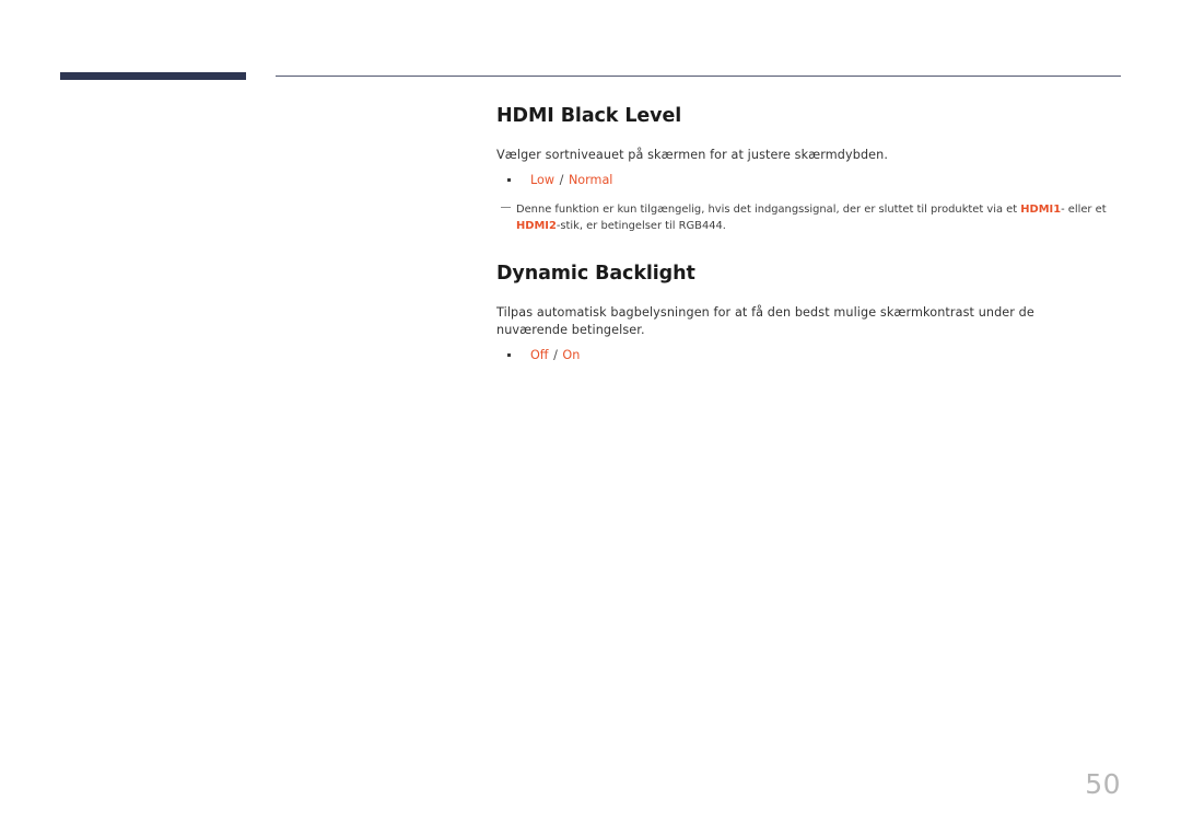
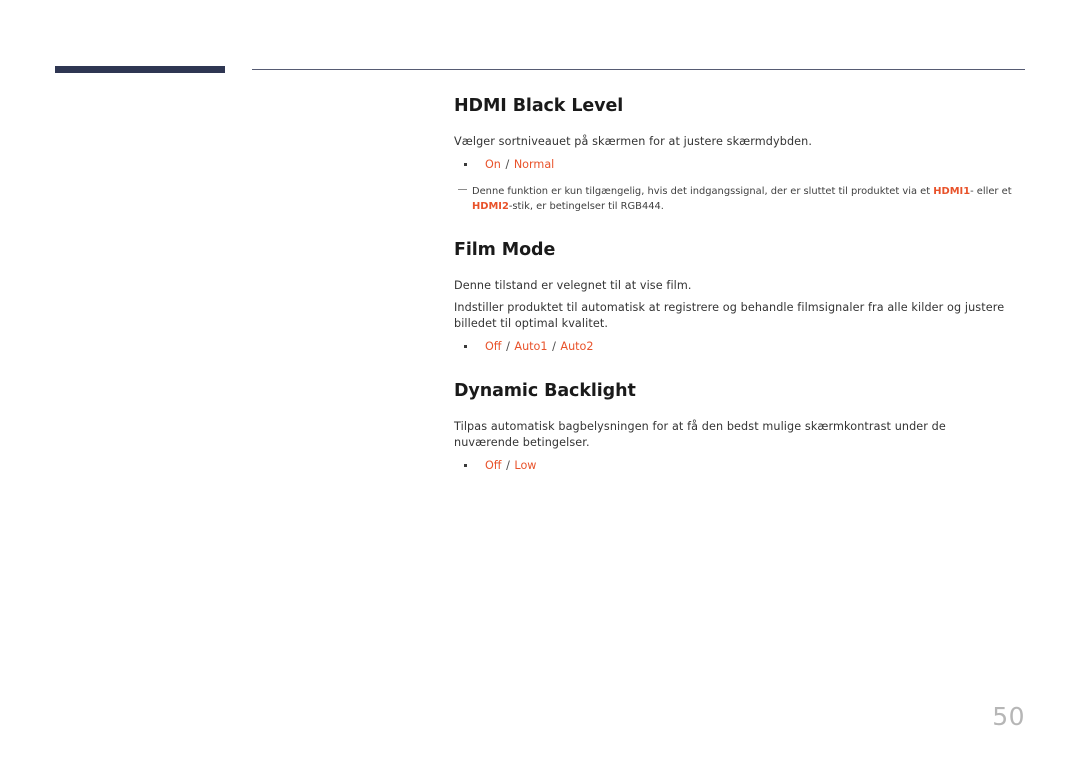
  HDMI Black Level
  Vælger sortniveauet på skærmen for at justere skærmdybden.
- Low / Normal
+ On / Normal
  Denne funktion er kun tilgængelig, hvis det indgangssignal, der er sluttet til produktet via et HDMI1- eller et HDMI2-stik, er betingelser til RGB444.
+ Film Mode
+ Denne tilstand er velegnet til at vise film.
+ Indstiller produktet til automatisk at registrere og behandle filmsignaler fra alle kilder og justere billedet til optimal kvalitet.
+ Off / Auto1 / Auto2
  Dynamic Backlight
  Tilpas automatisk bagbelysningen for at få den bedst mulige skærmkontrast under de nuværende betingelser.
- Off / On
+ Off / Low
  50
